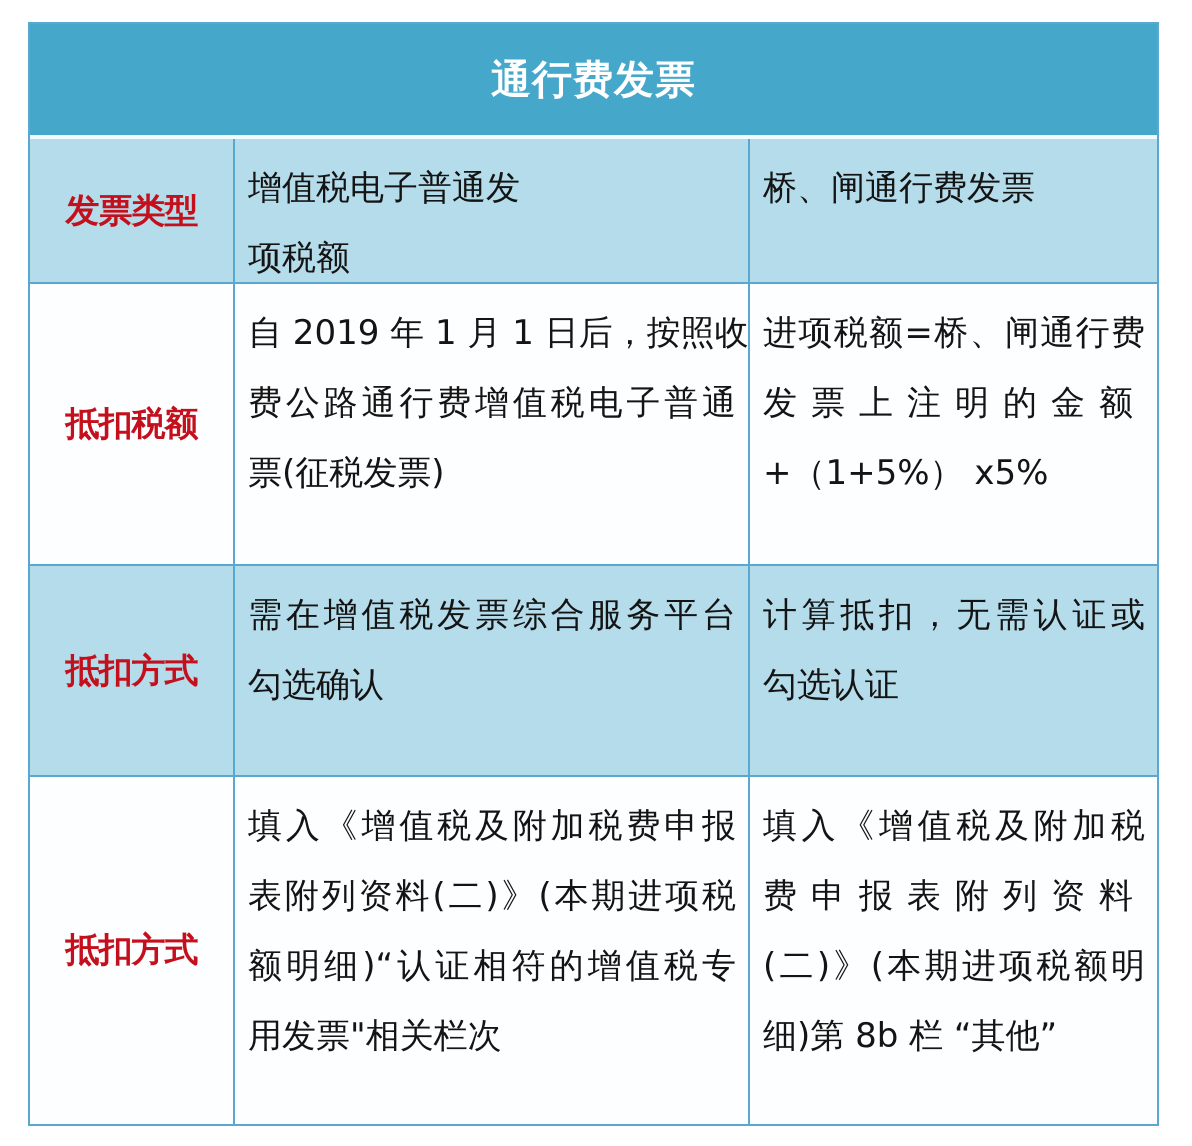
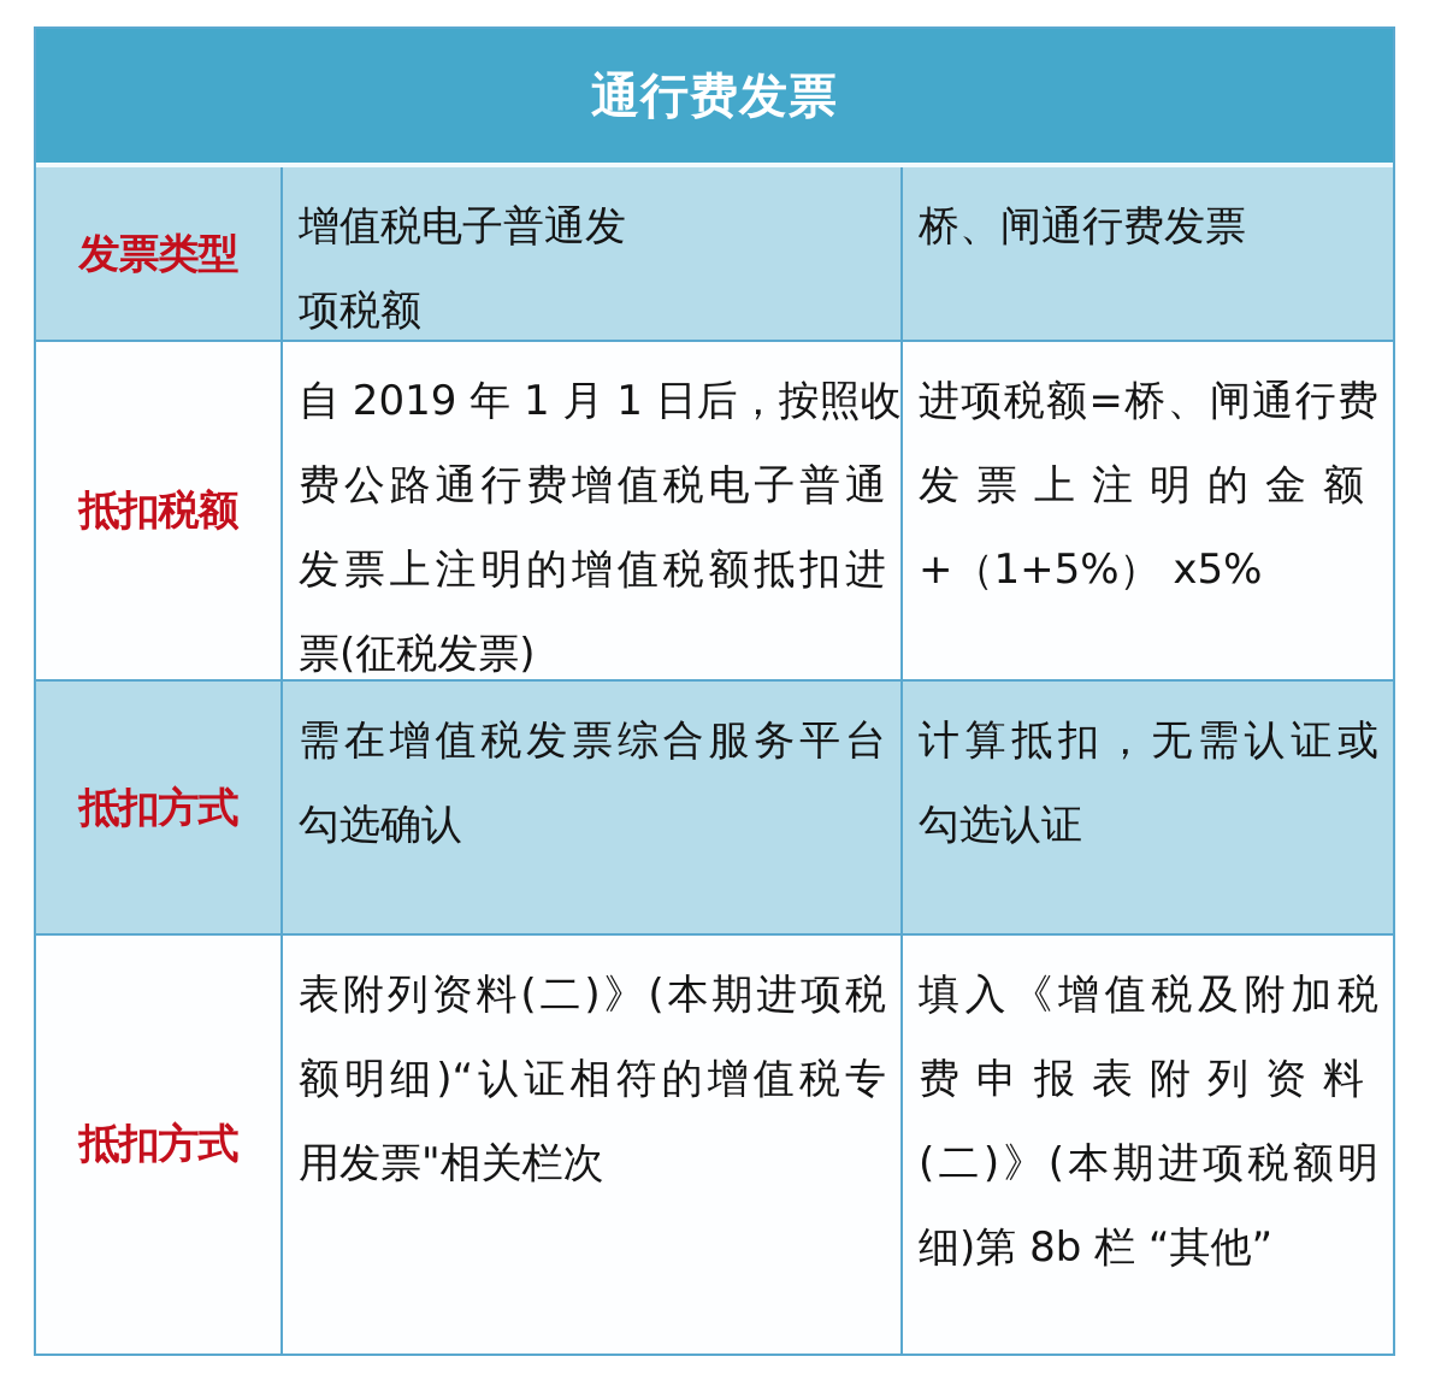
  通行费发票
  发票类型
  增值税电子普通发
  项税额
  桥、闸通行费发票
  抵扣税额
  自 2019 年 1 月 1 日后，按照收
  费公路通行费增值税电子普通
+ 发票上注明的增值税额抵扣进
  票(征税发票)
  进项税额=桥、闸通行费
  发票上注明的金额
  +（1+5%） x5%
  抵扣方式
  需在增值税发票综合服务平台
  勾选确认
  计算抵扣，无需认证或
  勾选认证
  抵扣方式
- 填入《增值税及附加税费申报
  表附列资料(二)》(本期进项税
  额明细)“认证相符的增值税专
  用发票"相关栏次
  填入《增值税及附加税
  费申报表附列资料
  (二)》(本期进项税额明
  细)第 8b 栏 “其他”
